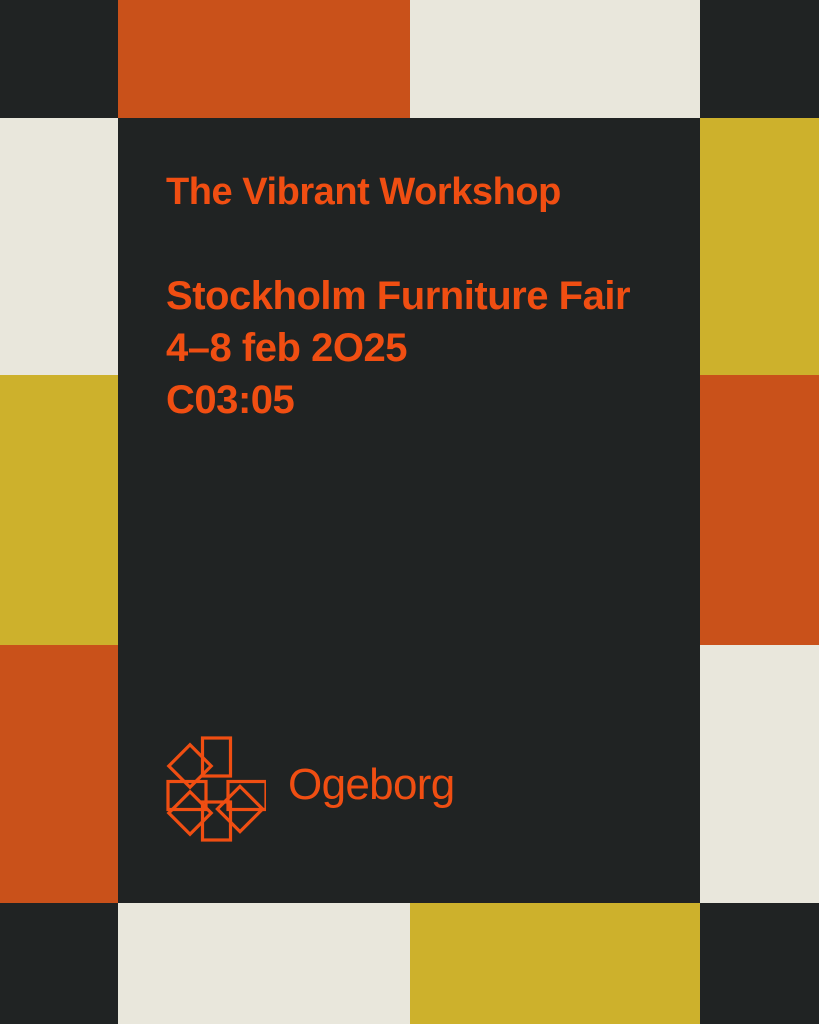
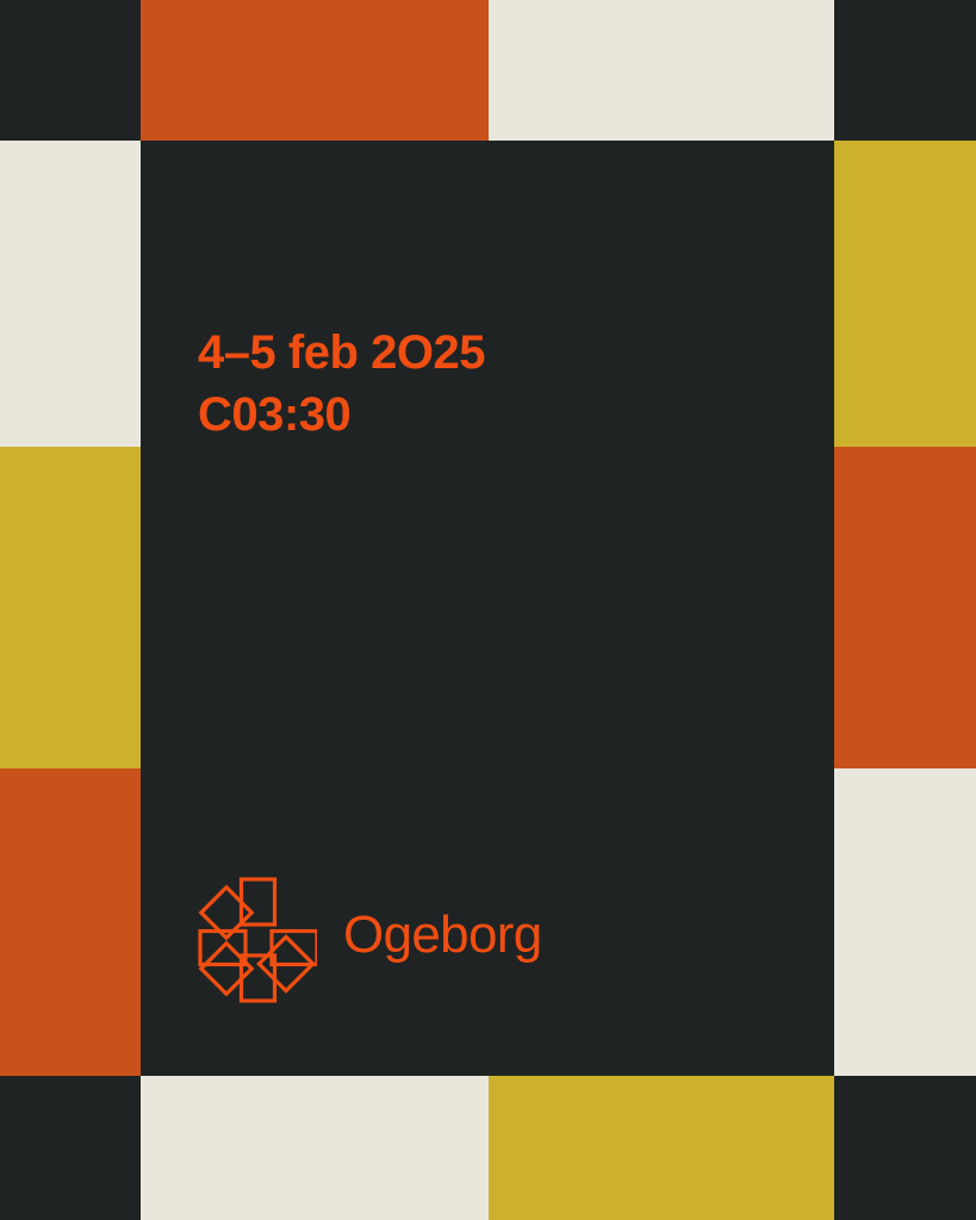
- The Vibrant Workshop
- Stockholm Furniture Fair
- 4–8 feb 2O25
+ 4–5 feb 2O25
- C03:05
+ C03:30
  Ogeborg
